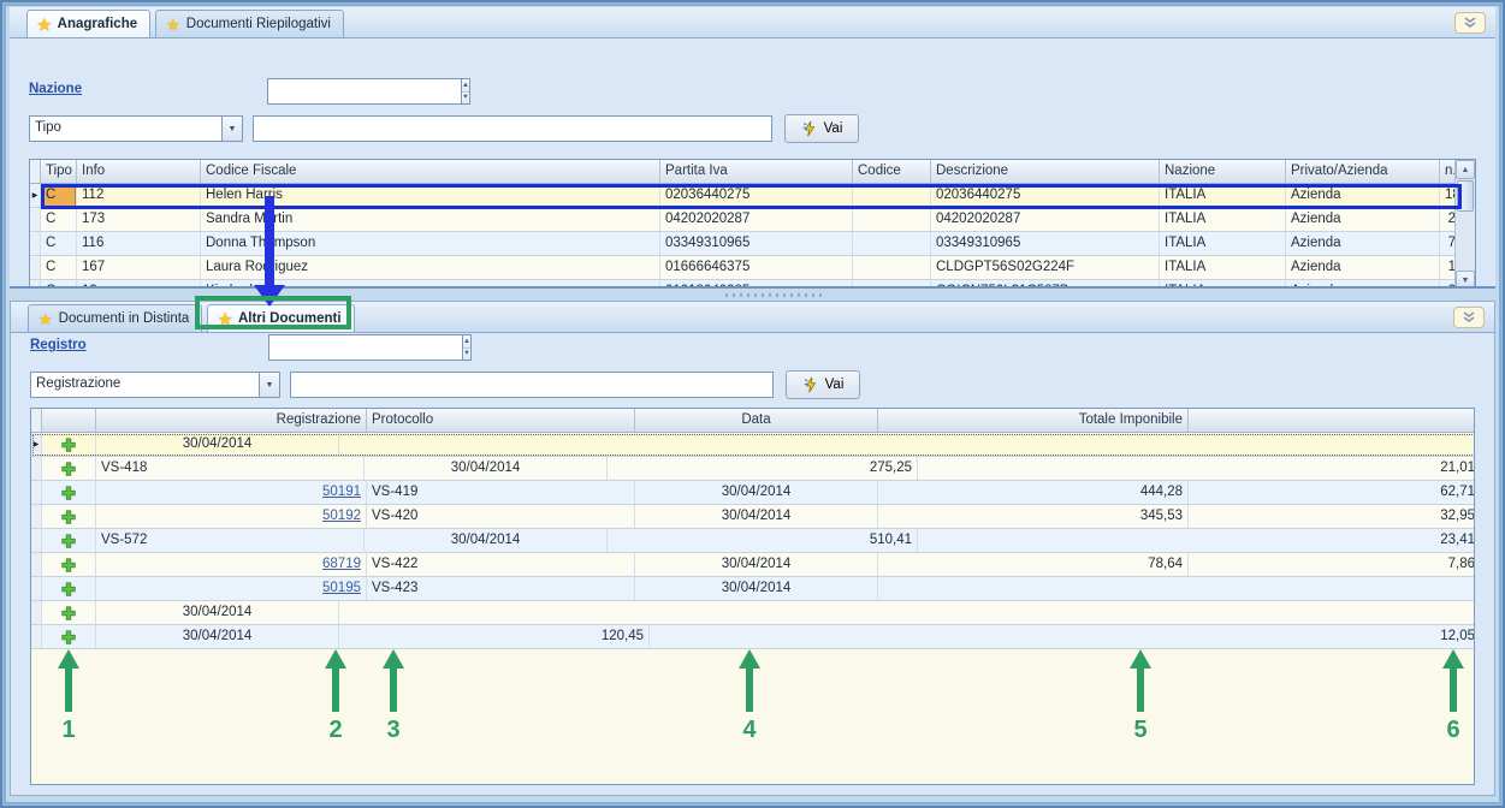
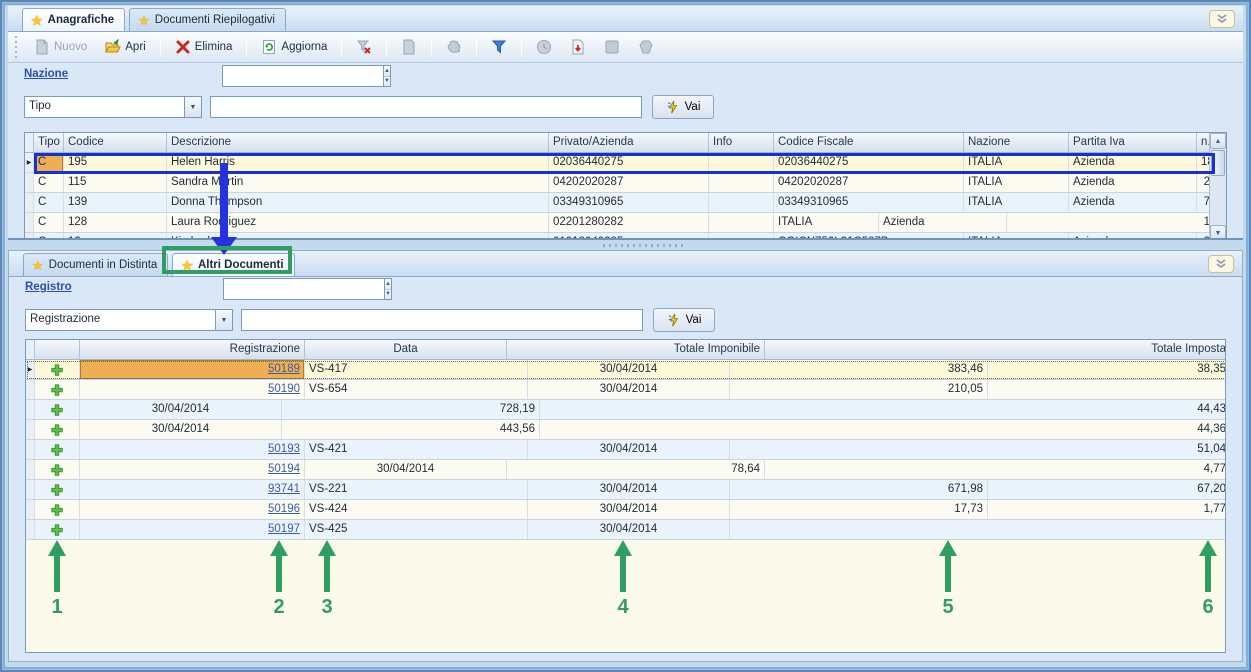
  ★
  Anagrafiche
  ★
  Documenti Riepilogativi
+ Nuovo
+ Apri
+ Elimina
+ Aggiorna
  Nazione
  Tipo
  Vai
  Tipo
- Info
+ Codice
- Codice Fiscale
+ Descrizione
- Partita Iva
+ Privato/Azienda
- Codice
+ Info
- Descrizione
+ Codice Fiscale
  Nazione
- Privato/Azienda
+ Partita Iva
  C
- 112
+ 195
  Helen Harris
  02036440275
  02036440275
  ITALIA
  Azienda
  C
- 173
+ 115
  Sandra Mrtin
  04202020287
  04202020287
  ITALIA
  Azienda
  2
  C
- 116
+ 139
  Donna Thmpson
  03349310965
  03349310965
  ITALIA
  Azienda
  7
  C
- 167
+ 128
  Laura Roiguez
- 01666646375
+ 02201280282
- CLDGPT56S02G224F
  ITALIA
  Azienda
  1
  ★
  Documenti in Distinta
  ★
  Altri Documenti
  Registro
  Registrazione
  Vai
  Registrazione
- Protocollo
  Data
  Totale Imponibile
+ Totale Imposta
+ 50189
+ VS-417
  30/04/2014
+ 383,46
+ 38,35
+ 50190
- VS-418
+ VS-654
  30/04/2014
- 275,25
+ 210,05
- 21,01
- 50191
- VS-419
  30/04/2014
- 444,28
+ 728,19
- 62,71
+ 44,43
- 50192
- VS-420
  30/04/2014
- 345,53
+ 443,56
- 32,95
+ 44,36
+ 50193
- VS-572
+ VS-421
  30/04/2014
- 510,41
- 23,41
+ 51,04
- 68719
+ 50194
- VS-422
  30/04/2014
  78,64
- 7,86
+ 4,77
- 50195
+ 93741
- VS-423
+ VS-221
  30/04/2014
+ 671,98
+ 67,20
+ 50196
+ VS-424
  30/04/2014
+ 17,73
+ 1,77
+ 50197
+ VS-425
  30/04/2014
- 120,45
- 12,05
  1
  2
  3
  4
  5
  6
